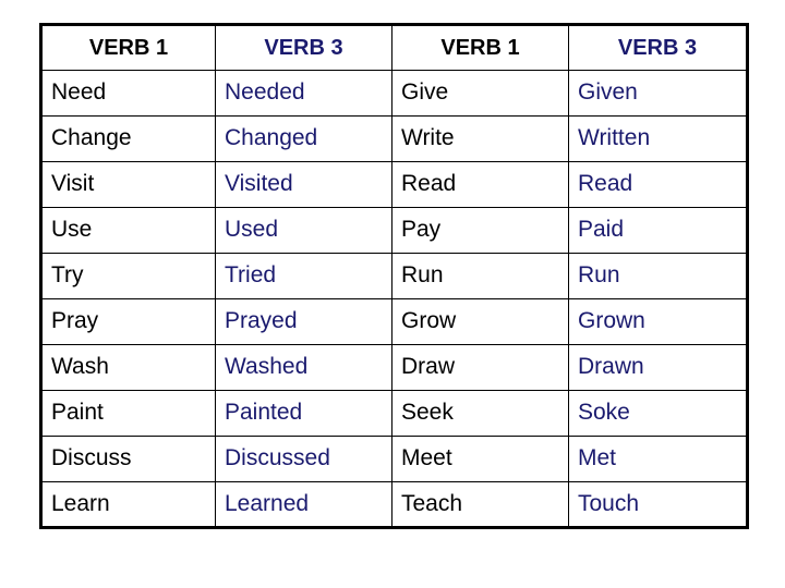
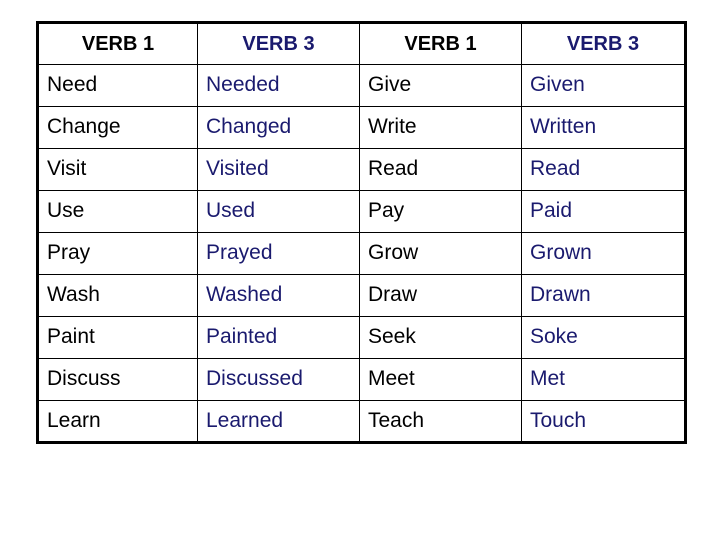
  VERB 1	VERB 3	VERB 1	VERB 3
  Need	Needed	Give	Given
  Change	Changed	Write	Written
  Visit	Visited	Read	Read
  Use	Used	Pay	Paid
- Try	Tried	Run	Run
  Pray	Prayed	Grow	Grown
  Wash	Washed	Draw	Drawn
  Paint	Painted	Seek	Soke
  Discuss	Discussed	Meet	Met
  Learn	Learned	Teach	Touch
